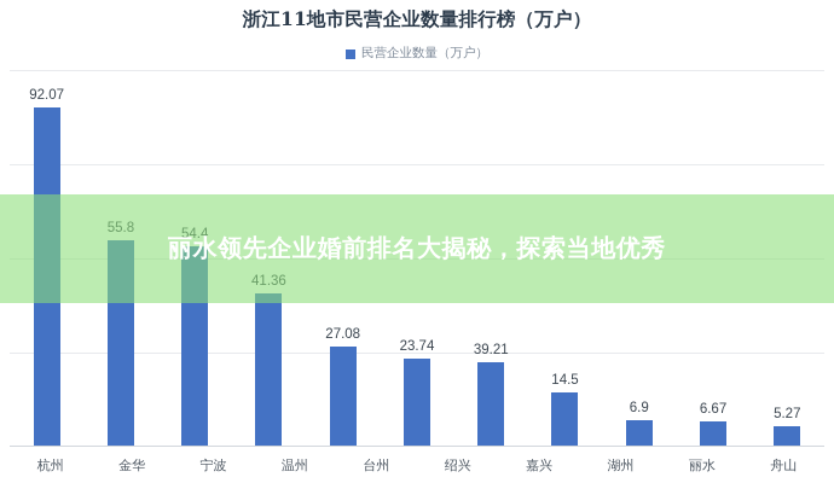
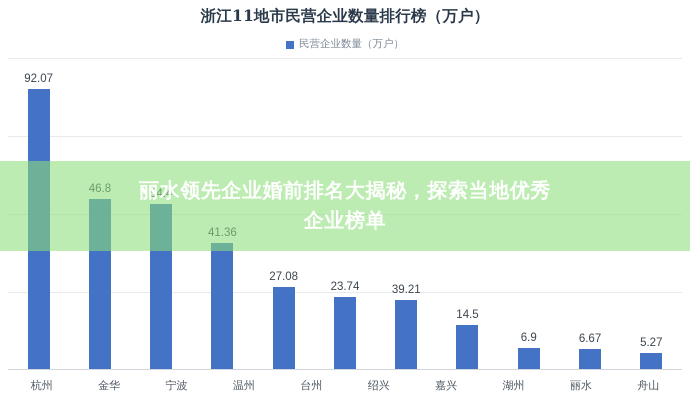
  浙江11地市民营企业数量排行榜（万户）
  民营企业数量（万户）
  92.07
- 55.8
+ 46.8
  54.4
  41.36
  27.08
  23.74
  39.21
  14.5
  6.9
  6.67
  5.27
  杭州
  金华
  宁波
  温州
  台州
  绍兴
  嘉兴
  湖州
  丽水
  舟山
  丽水领先企业婚前排名大揭秘，探索当地优秀
+ 企业榜单
